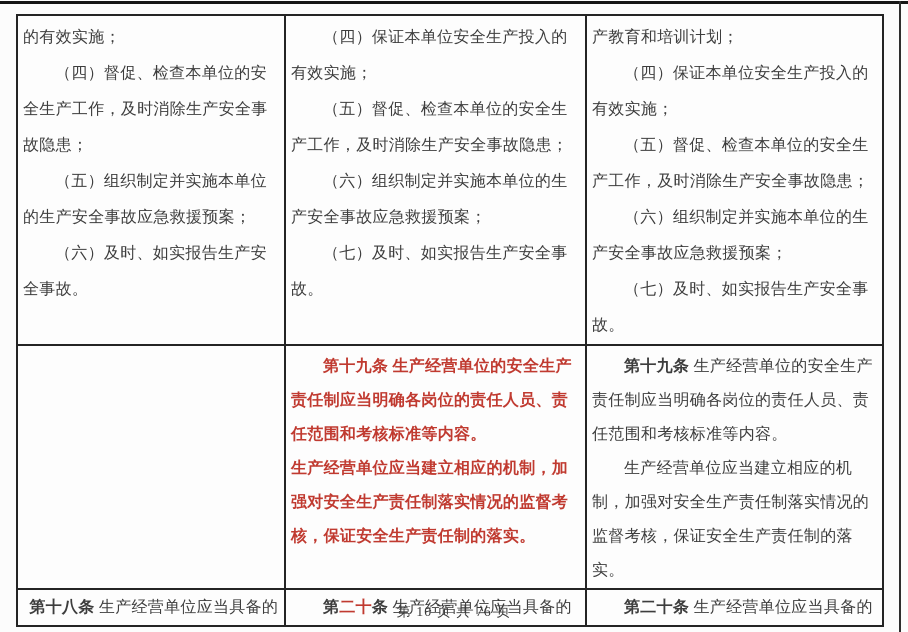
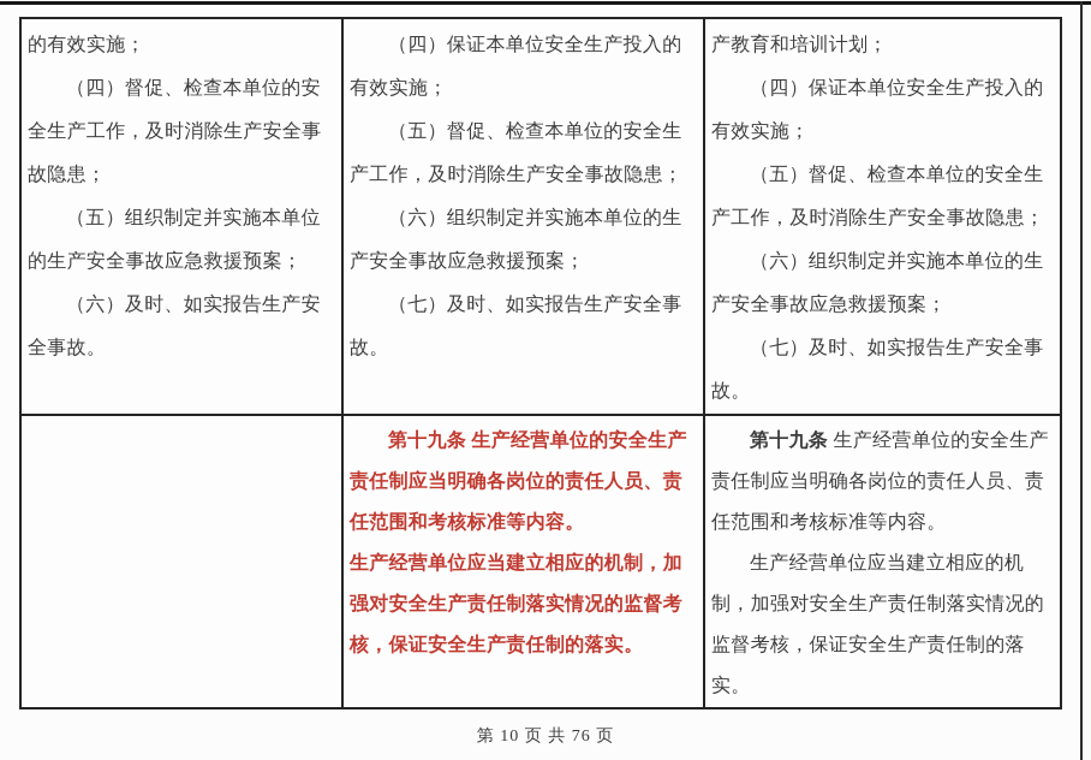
  的有效实施；（四）督促、检查本单位的安全生产工作，及时消除生产安全事故隐患；（五）组织制定并实施本单位的生产安全事故应急救援预案；（六）及时、如实报告生产安全事故。	（四）保证本单位安全生产投入的有效实施；（五）督促、检查本单位的安全生产工作，及时消除生产安全事故隐患；（六）组织制定并实施本单位的生产安全事故应急救援预案；（七）及时、如实报告生产安全事故。	产教育和培训计划；（四）保证本单位安全生产投入的有效实施；（五）督促、检查本单位的安全生产工作，及时消除生产安全事故隐患；（六）组织制定并实施本单位的生产安全事故应急救援预案；（七）及时、如实报告生产安全事故。
  	第十九条 生产经营单位的安全生产责任制应当明确各岗位的责任人员、责任范围和考核标准等内容。生产经营单位应当建立相应的机制，加强对安全生产责任制落实情况的监督考核，保证安全生产责任制的落实。	第十九条 生产经营单位的安全生产责任制应当明确各岗位的责任人员、责任范围和考核标准等内容。生产经营单位应当建立相应的机制，加强对安全生产责任制落实情况的监督考核，保证安全生产责任制的落实。
- 第十八条 生产经营单位应当具备的	第二十条 生产经营单位应当具备的	第二十条 生产经营单位应当具备的
  第 10 页 共 76 页
